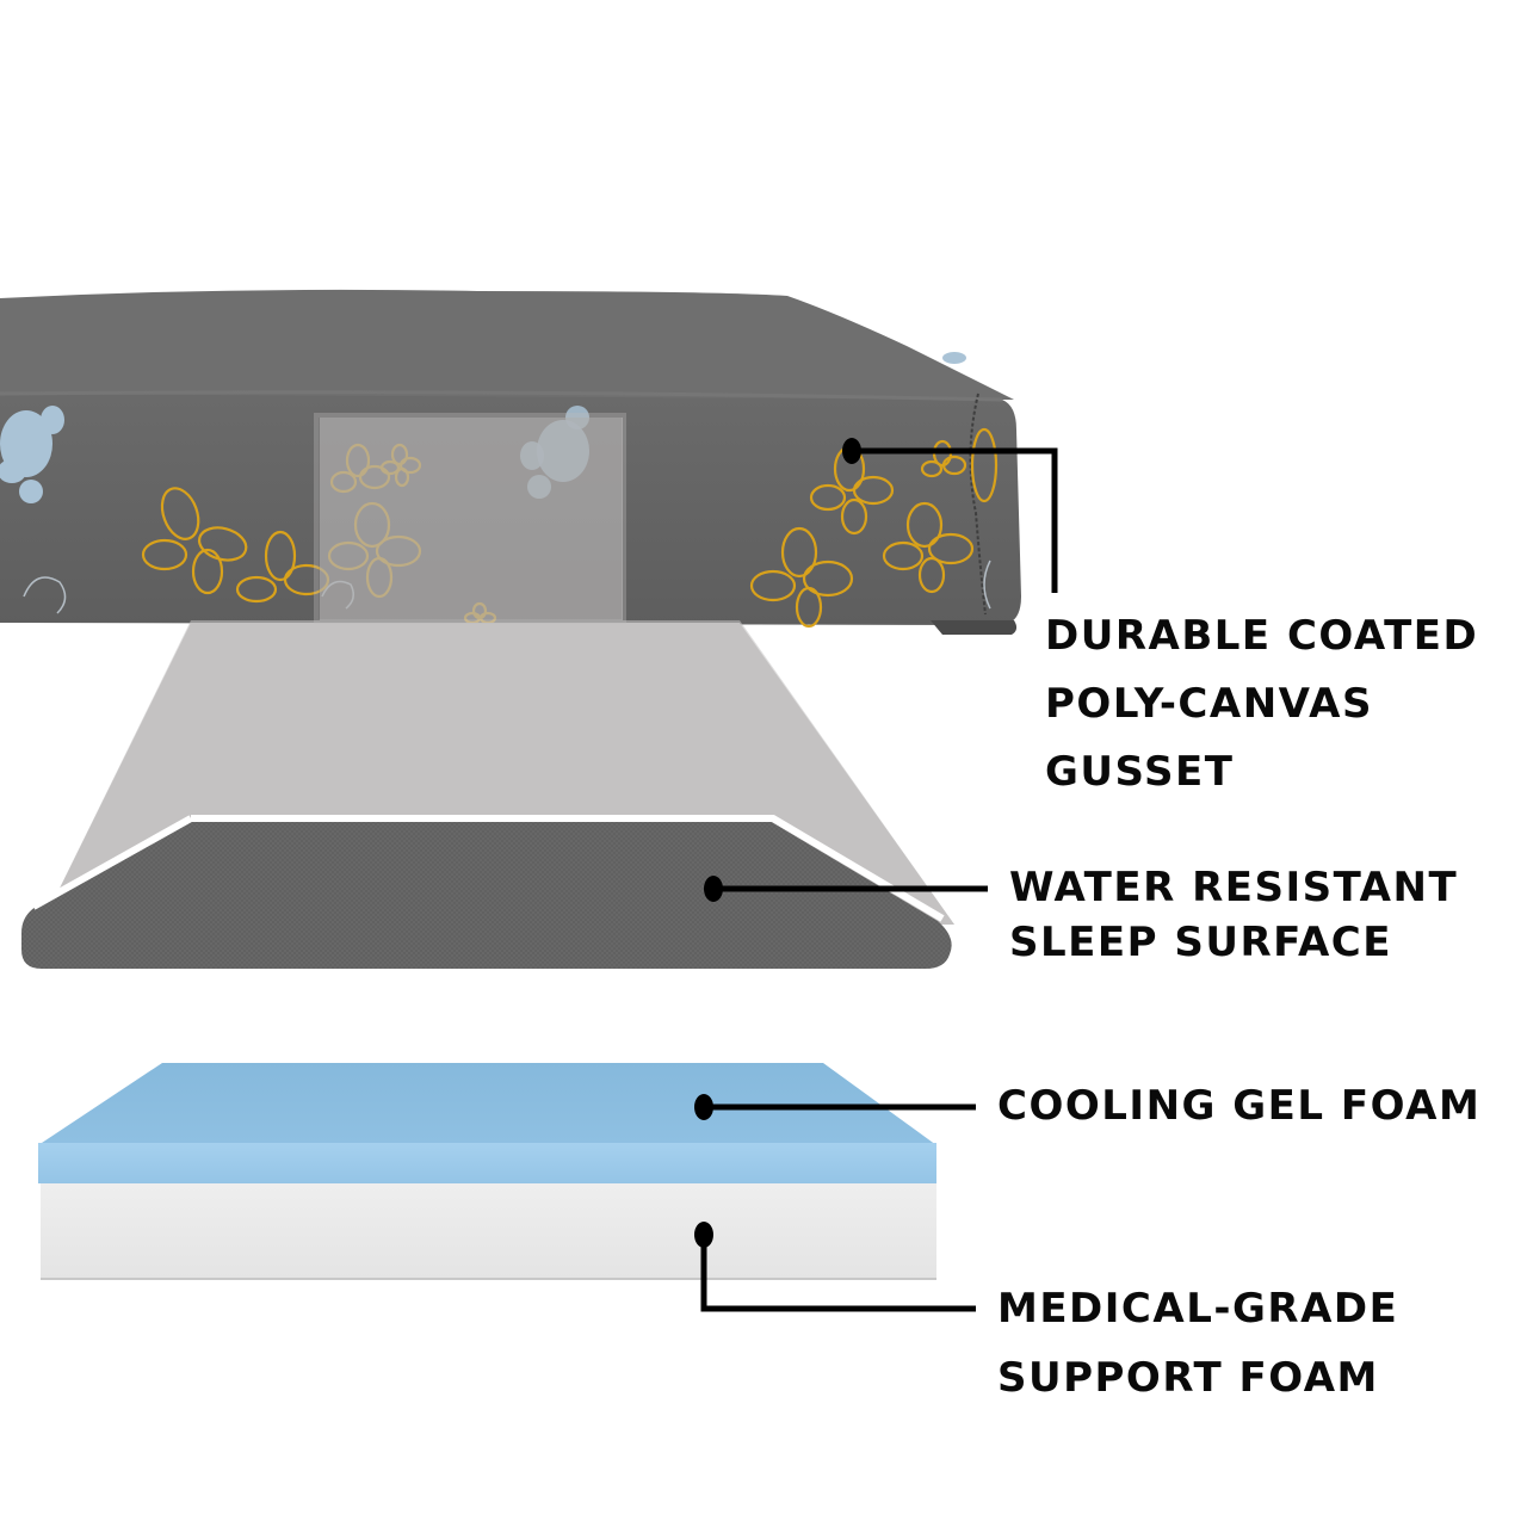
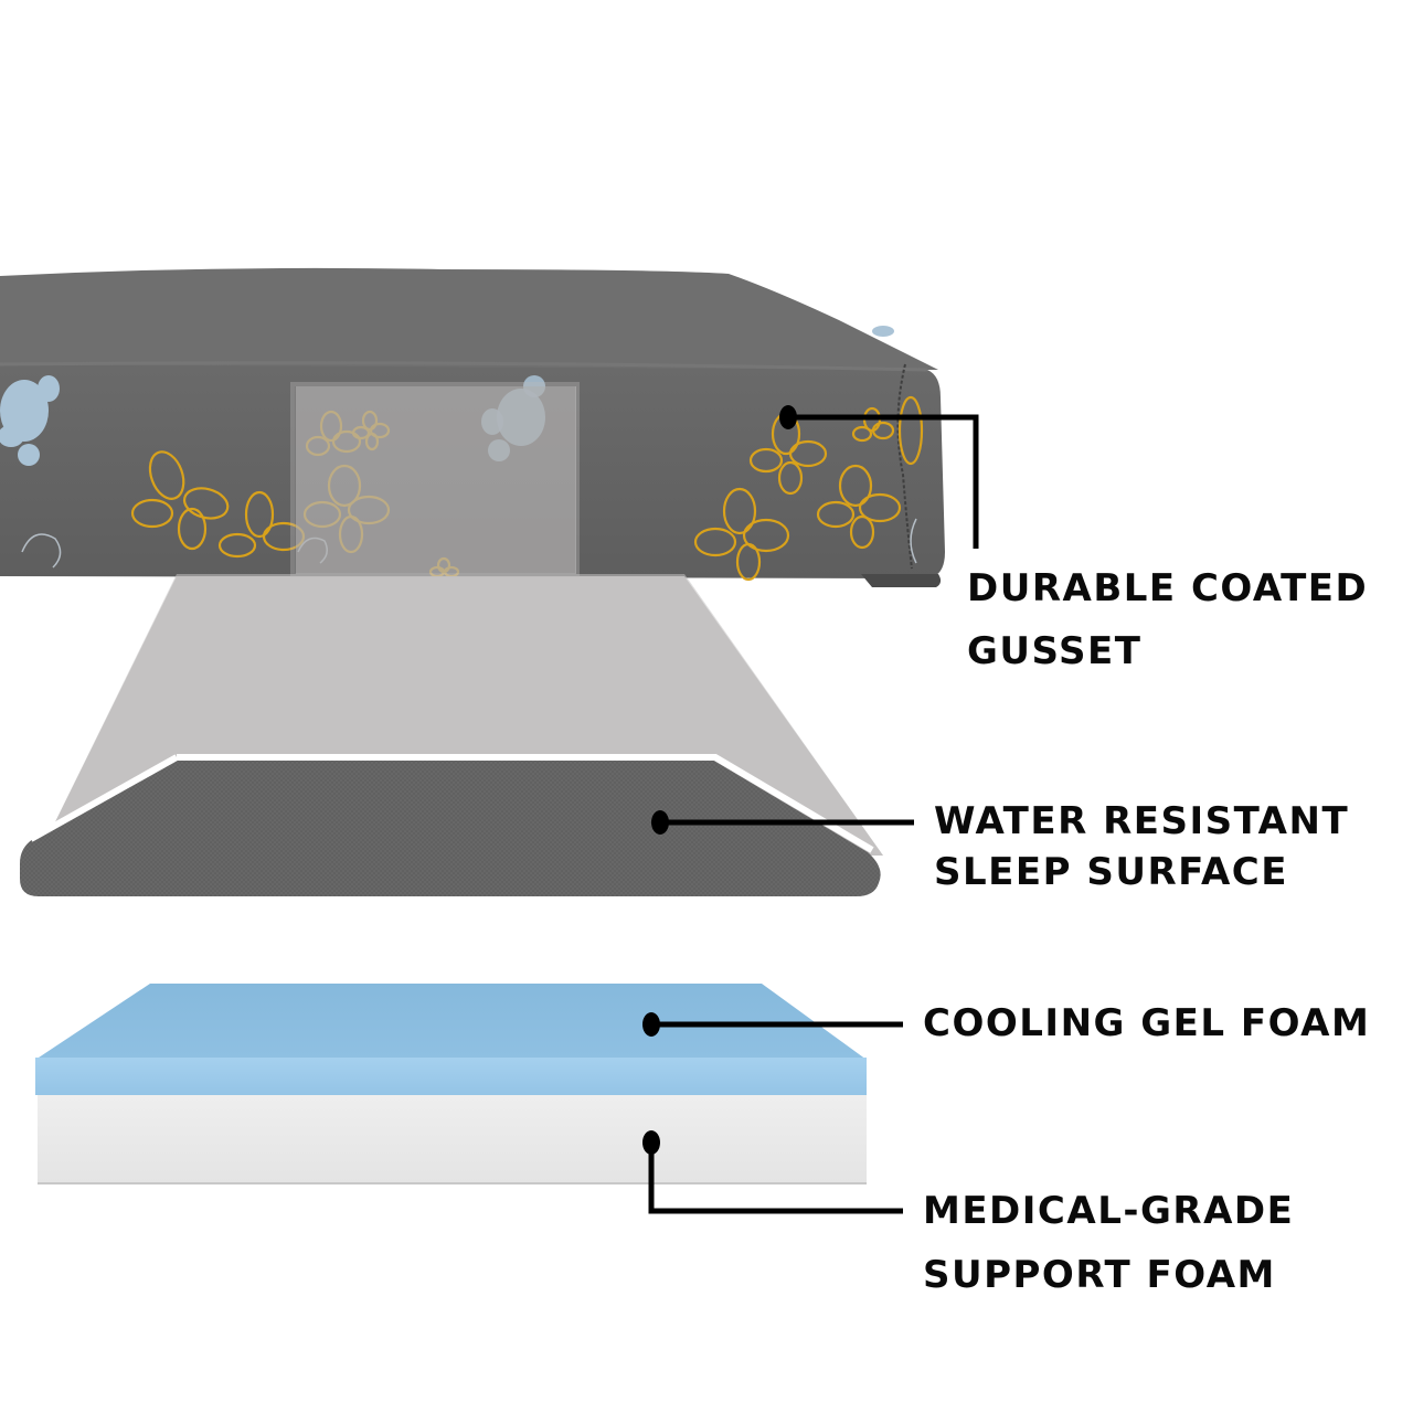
  DURABLE COATED
- POLY-CANVAS
  GUSSET
  WATER RESISTANT
  SLEEP SURFACE
  COOLING GEL FOAM
  MEDICAL-GRADE
  SUPPORT FOAM
